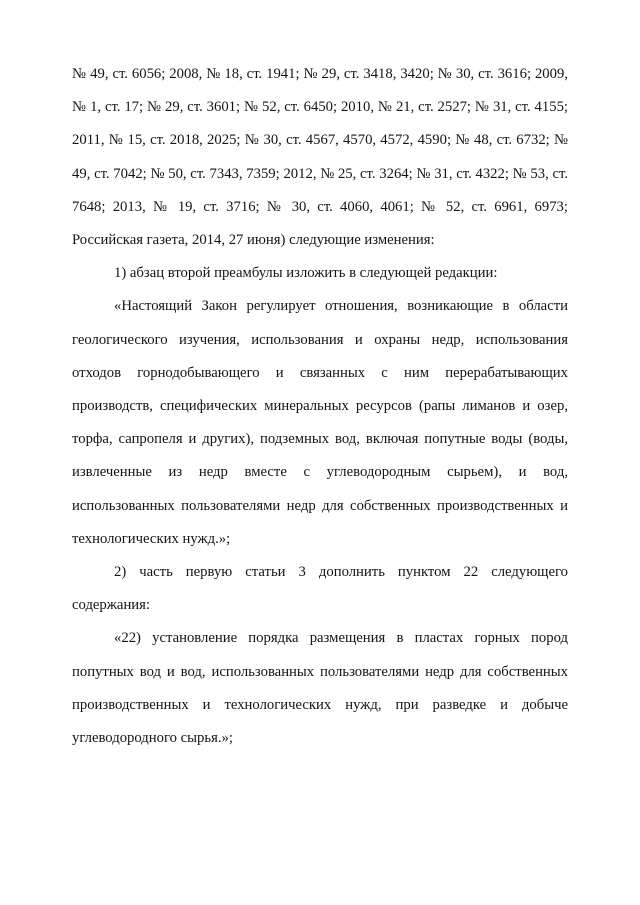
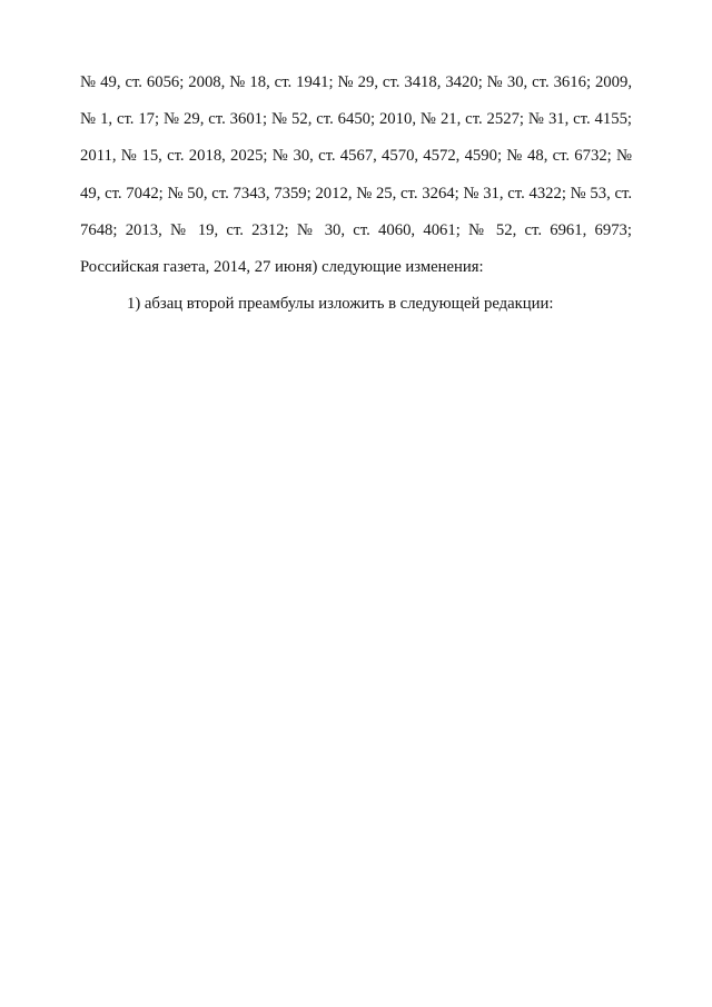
- № 49, ст. 6056; 2008, № 18, ст. 1941; № 29, ст. 3418, 3420; № 30, ст. 3616; 2009, № 1, ст. 17; № 29, ст. 3601; № 52, ст. 6450; 2010, № 21, ст. 2527; № 31, ст. 4155; 2011, № 15, ст. 2018, 2025; № 30, ст. 4567, 4570, 4572, 4590; № 48, ст. 6732; № 49, ст. 7042; № 50, ст. 7343, 7359; 2012, № 25, ст. 3264; № 31, ст. 4322; № 53, ст. 7648; 2013, № 19, ст. 3716; № 30, ст. 4060, 4061; № 52, ст. 6961, 6973; Российская газета, 2014, 27 июня) следующие изменения:
+ № 49, ст. 6056; 2008, № 18, ст. 1941; № 29, ст. 3418, 3420; № 30, ст. 3616; 2009, № 1, ст. 17; № 29, ст. 3601; № 52, ст. 6450; 2010, № 21, ст. 2527; № 31, ст. 4155; 2011, № 15, ст. 2018, 2025; № 30, ст. 4567, 4570, 4572, 4590; № 48, ст. 6732; № 49, ст. 7042; № 50, ст. 7343, 7359; 2012, № 25, ст. 3264; № 31, ст. 4322; № 53, ст. 7648; 2013, № 19, ст. 2312; № 30, ст. 4060, 4061; № 52, ст. 6961, 6973; Российская газета, 2014, 27 июня) следующие изменения:
  1) абзац второй преамбулы изложить в следующей редакции:
- «Настоящий Закон регулирует отношения, возникающие в области геологического изучения, использования и охраны недр, использования отходов горнодобывающего и связанных с ним перерабатывающих производств, специфических минеральных ресурсов (рапы лиманов и озер, торфа, сапропеля и других), подземных вод, включая попутные воды (воды, извлеченные из недр вместе с углеводородным сырьем), и вод, использованных пользователями недр для собственных производственных и технологических нужд.»;
- 2) часть первую статьи 3 дополнить пунктом 22 следующего содержания:
- «22) установление порядка размещения в пластах горных пород попутных вод и вод, использованных пользователями недр для собственных производственных и технологических нужд, при разведке и добыче углеводородного сырья.»;
